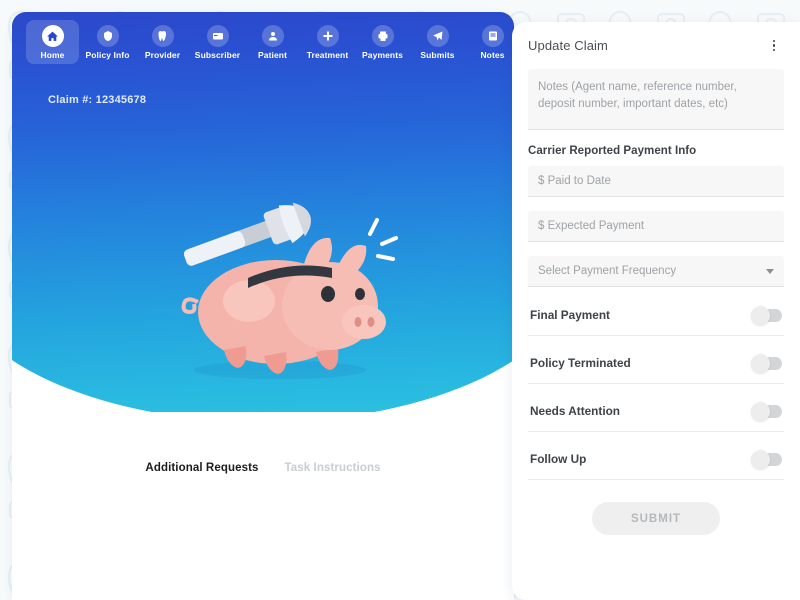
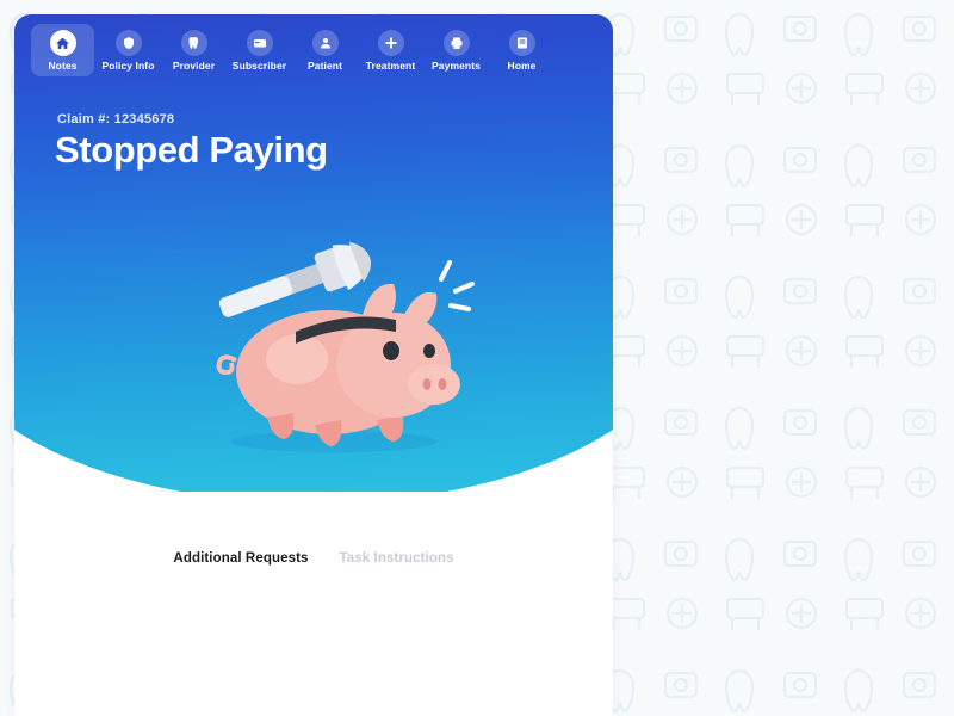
- Home
+ Notes
  Policy Info
  Provider
  Subscriber
  Patient
  Treatment
  Payments
- Submits
- Notes
+ Home
  Claim #: 12345678
+ Stopped Paying
  Additional Requests
  Task Instructions
- Update Claim
- Notes (Agent name, reference number, deposit number, important dates, etc)
- Carrier Reported Payment Info
- $ Paid to Date
- $ Expected Payment
- Select Payment Frequency
- Final Payment
- Policy Terminated
- Needs Attention
- Follow Up
- SUBMIT
